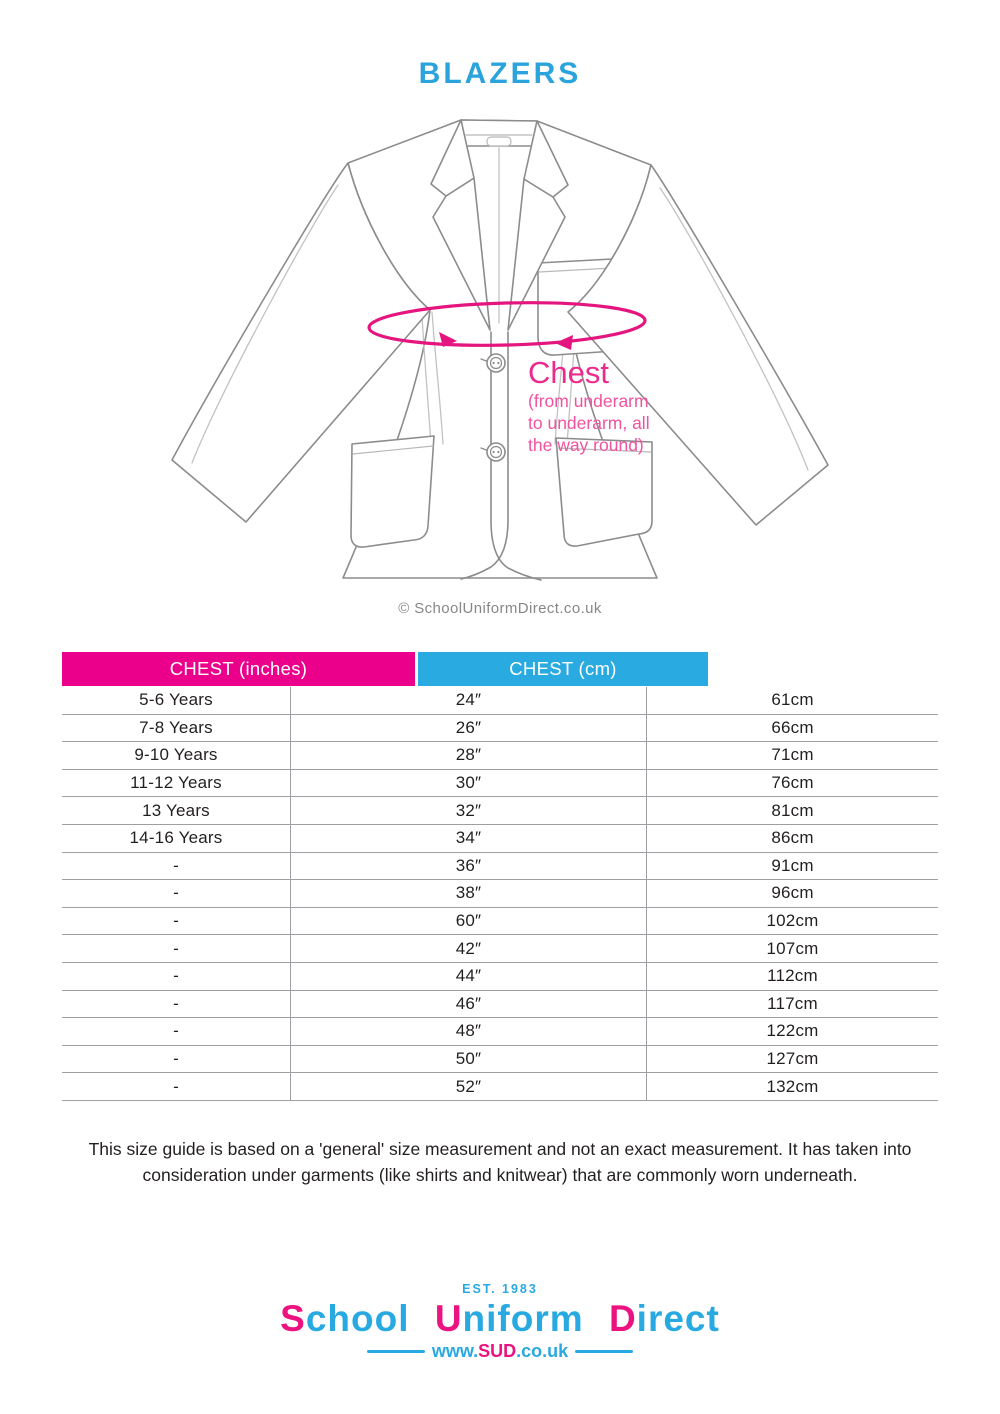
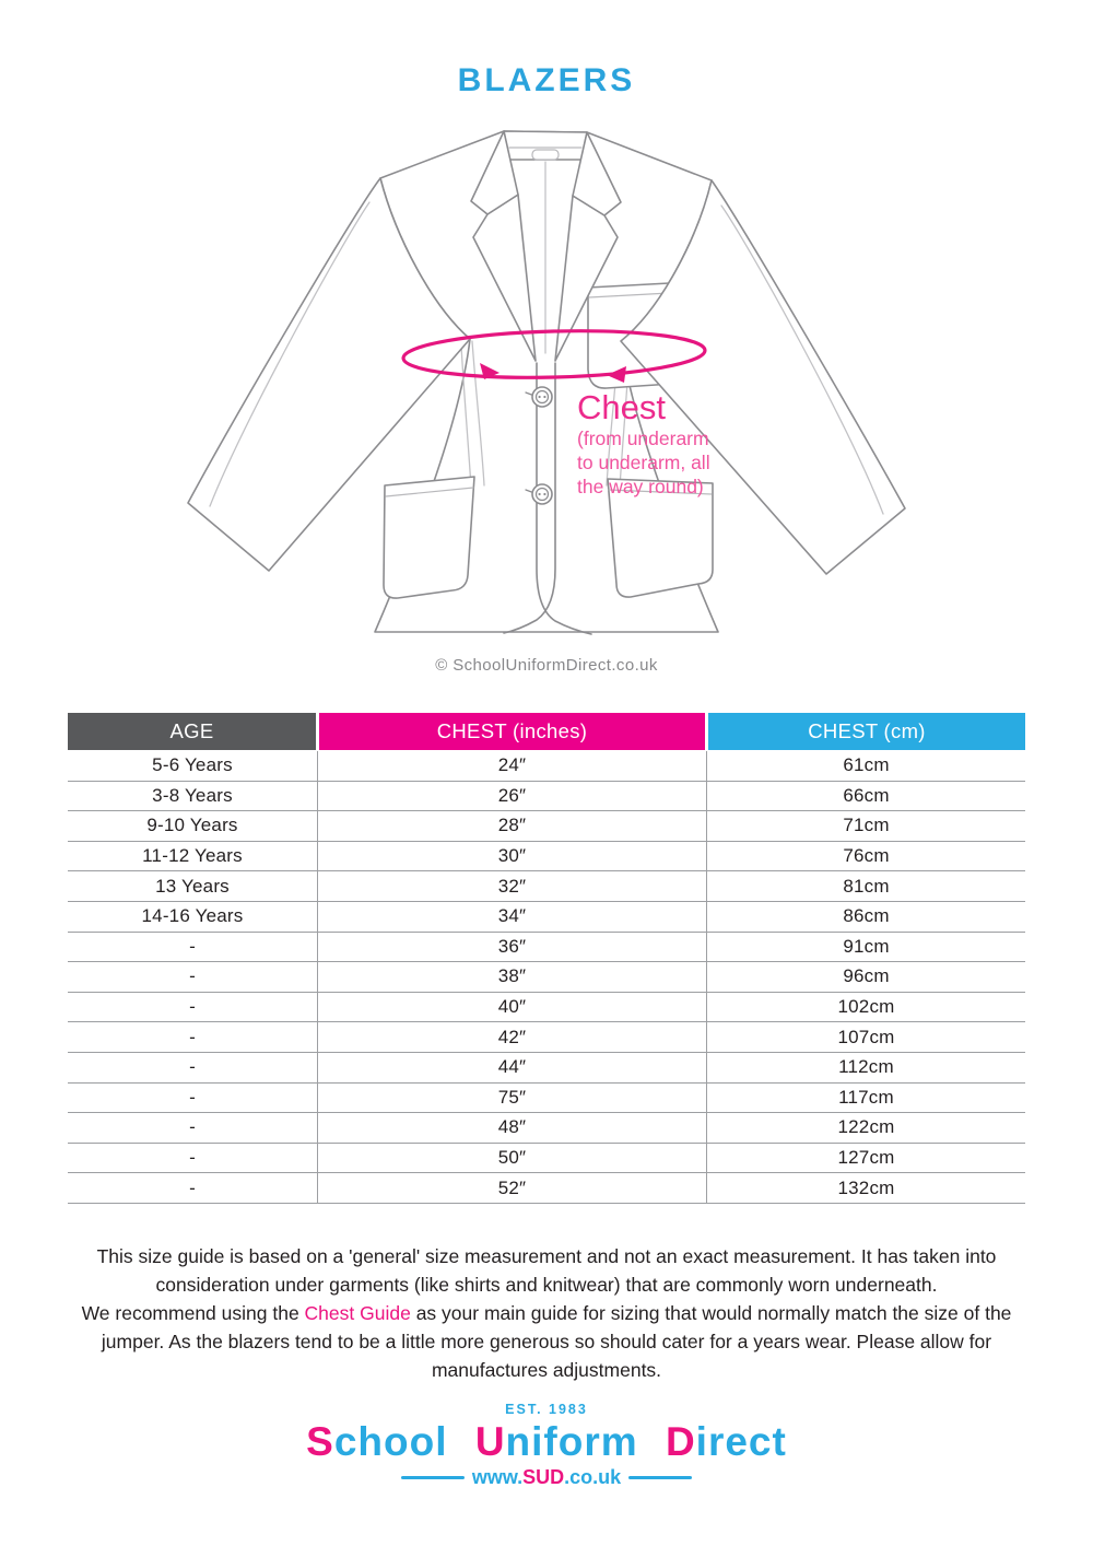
  BLAZERS
  Chest
  (from underarm
  to underarm, all
  the way round)
  © SchoolUniformDirect.co.uk
+ AGE
  CHEST (inches)
  CHEST (cm)
  5-6 Years
  24″
  61cm
- 7-8 Years
+ 3-8 Years
  26″
  66cm
  9-10 Years
  28″
  71cm
  11-12 Years
  30″
  76cm
  13 Years
  32″
  81cm
  14-16 Years
  34″
  86cm
  -
  36″
  91cm
  -
  38″
  96cm
  -
- 60″
+ 40″
  102cm
  -
  42″
  107cm
  -
  44″
  112cm
  -
- 46″
+ 75″
  117cm
  -
  48″
  122cm
  -
  50″
  127cm
  -
  52″
  132cm
  This size guide is based on a 'general' size measurement and not an exact measurement. It has taken into consideration under garments (like shirts and knitwear) that are commonly worn underneath.
+ We recommend using the Chest Guide as your main guide for sizing that would normally match the size of the jumper. As the blazers tend to be a little more generous so should cater for a years wear. Please allow for manufactures adjustments.
  EST. 1983
  School Uniform Direct
  www.SUD.co.uk
